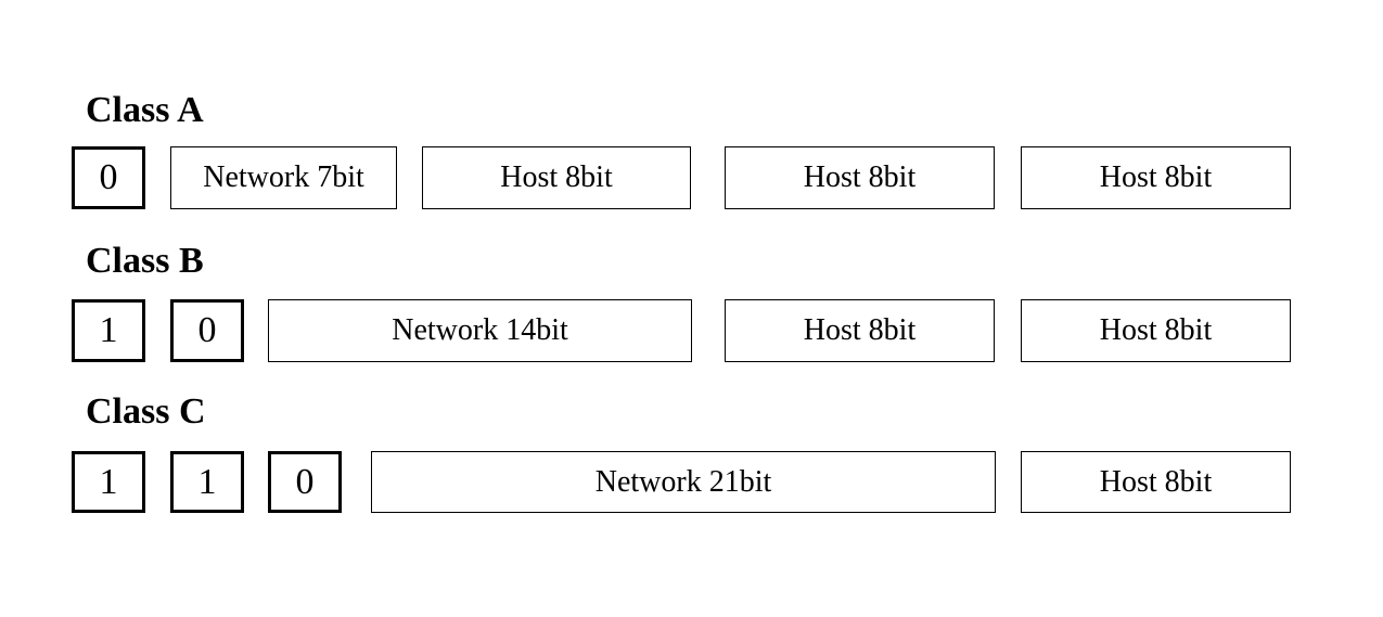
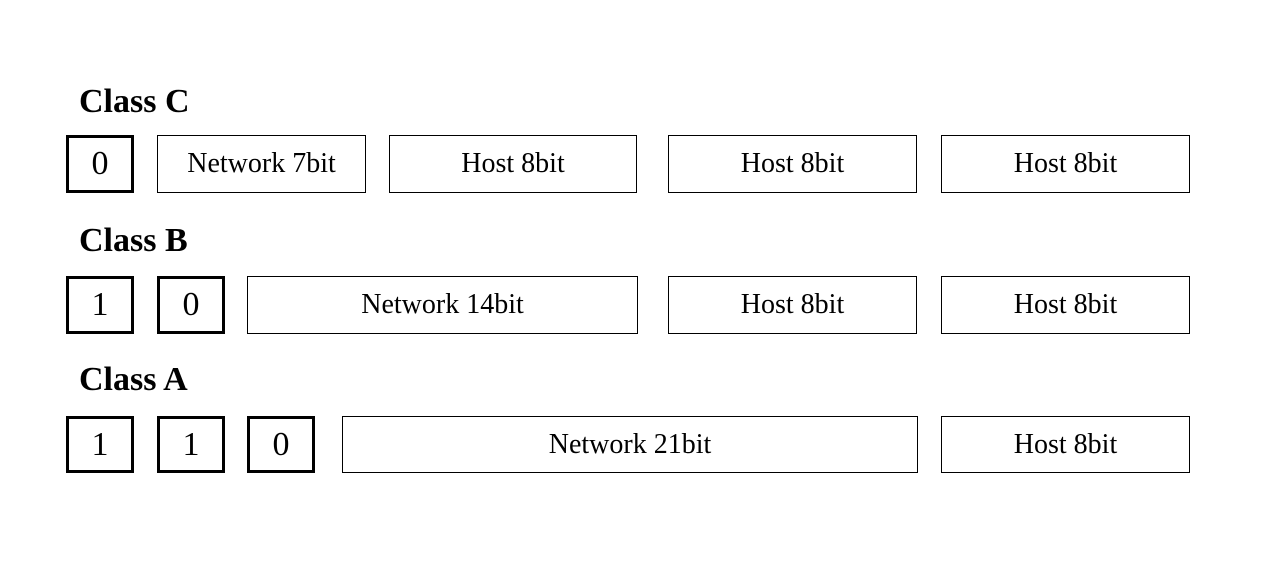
- Class A
+ Class C
  0
  Network 7bit
  Host 8bit
  Host 8bit
  Host 8bit
  Class B
  1
  0
  Network 14bit
  Host 8bit
  Host 8bit
- Class C
+ Class A
  1
  1
  0
  Network 21bit
  Host 8bit
